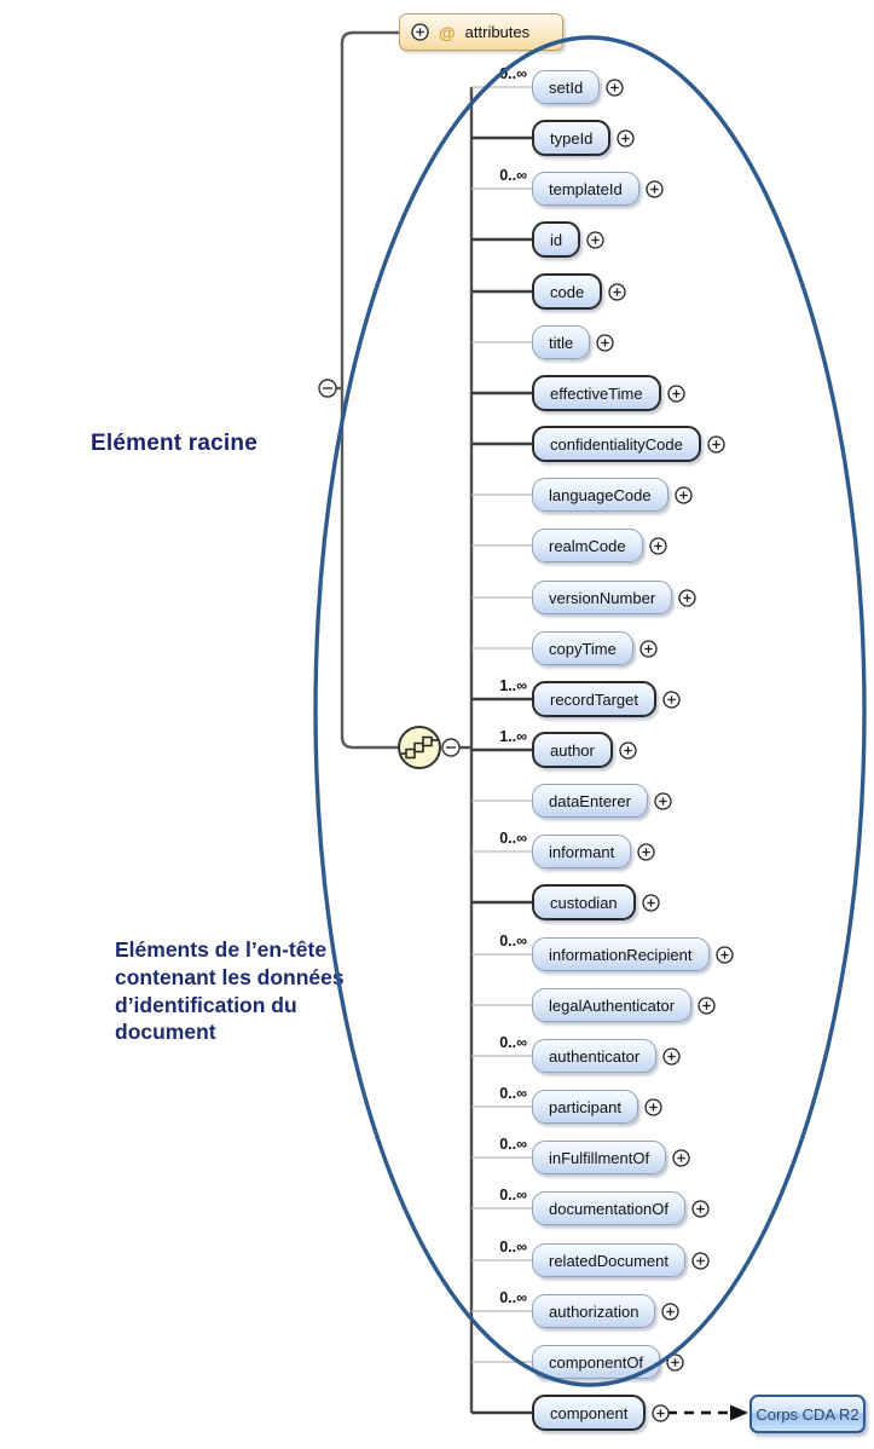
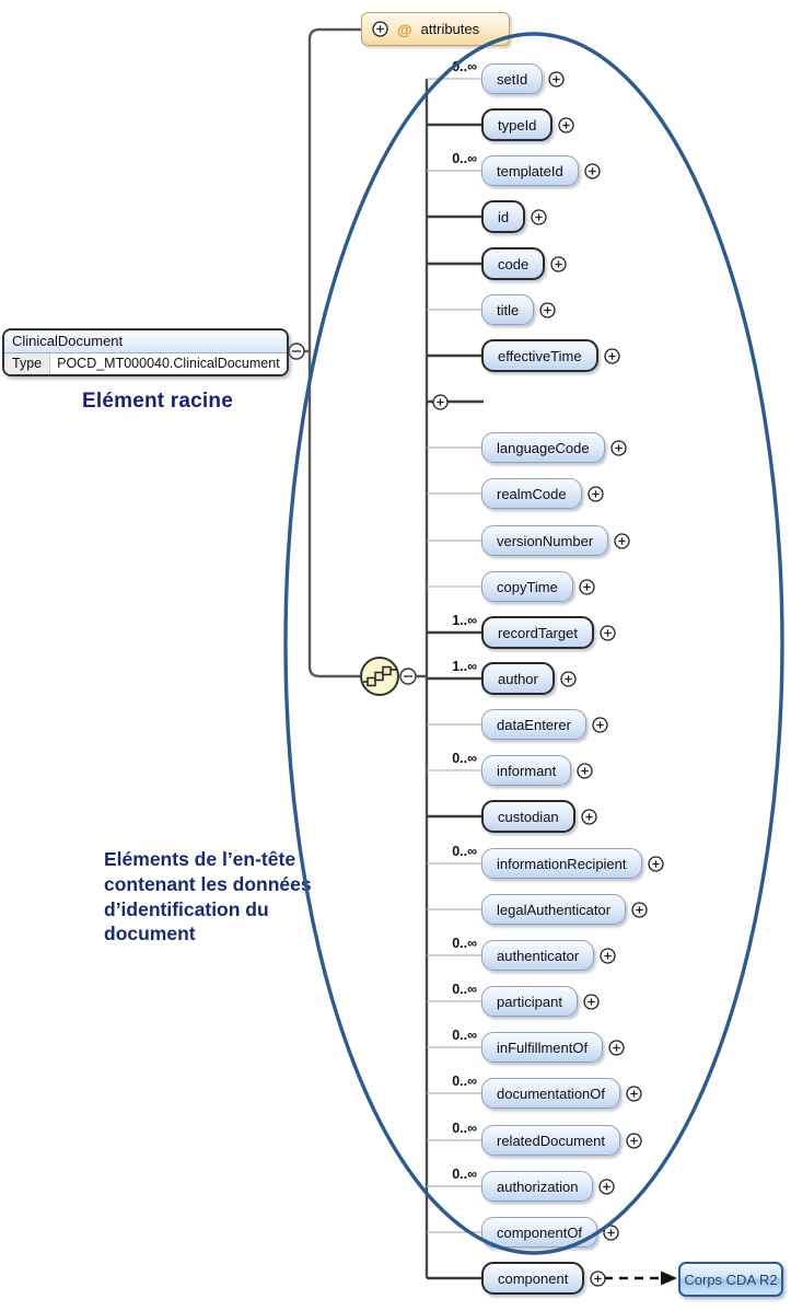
  @
  attributes
+ ClinicalDocument
+ Type
+ POCD_MT000040.ClinicalDocument
  Elément racine
  Eléments de l’en-tête contenant les donnée d’identification du document
  ..∞
  setId
  typeId
  0..∞
  templateId
  id
  code
  title
  effectiveTime
- confidentialityCode
  languageCode
  realmCode
  versionNumber
  copyTime
  1..∞
  recordTarget
  1..∞
  author
  dataEnterer
  0..∞
  informant
  custodian
  0..∞
  informationRecipient
  legalAuthenticator
  0..∞
  authenticator
  0..∞
  participant
  0..∞
  inFulfillmentOf
  0..∞
  documentationOf
  0..∞
  relatedDocument
  0..∞
  authorization
  componentOf
  component
  Corps CDA R2
